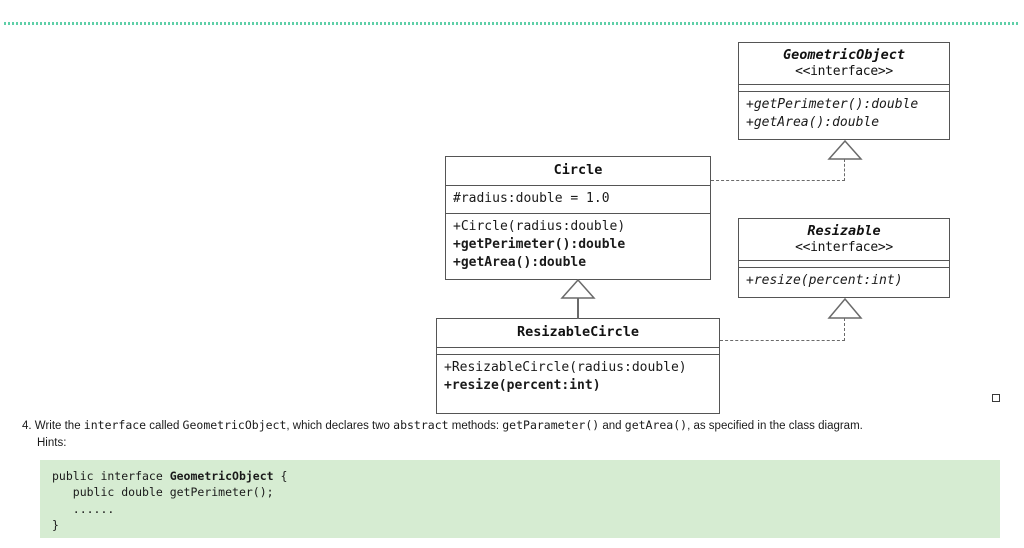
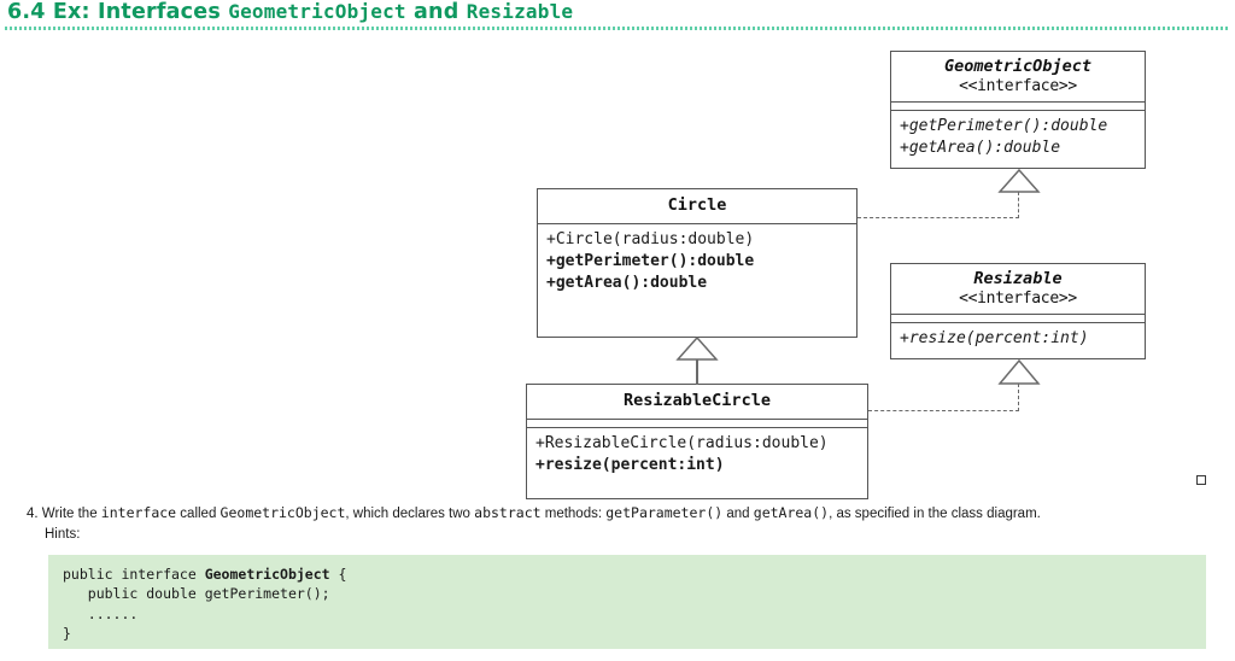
+ 6.4 Ex: Interfaces GeometricObject and Resizable
  GeometricObject
  <<interface>>
  +getPerimeter():double
  +getArea():double
  Resizable
  <<interface>>
  +resize(percent:int)
  Circle
- #radius:double = 1.0
  +Circle(radius:double)
  +getPerimeter():double
  +getArea():double
  ResizableCircle
  +ResizableCircle(radius:double)
  +resize(percent:int)
  4. Write the interface called GeometricObject, which declares two abstract methods: getParameter() and getArea(), as specified in the class diagram.
  Hints:
  public interface GeometricObject { public double getPerimeter(); ...... }
